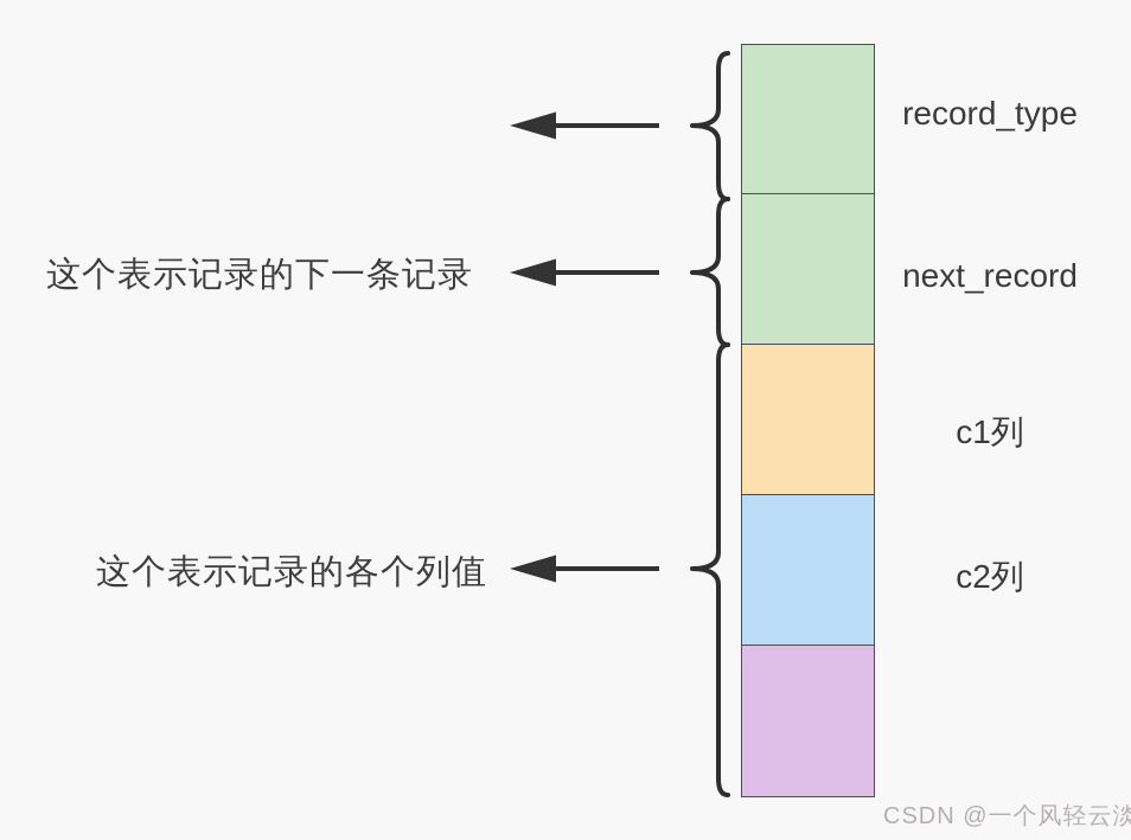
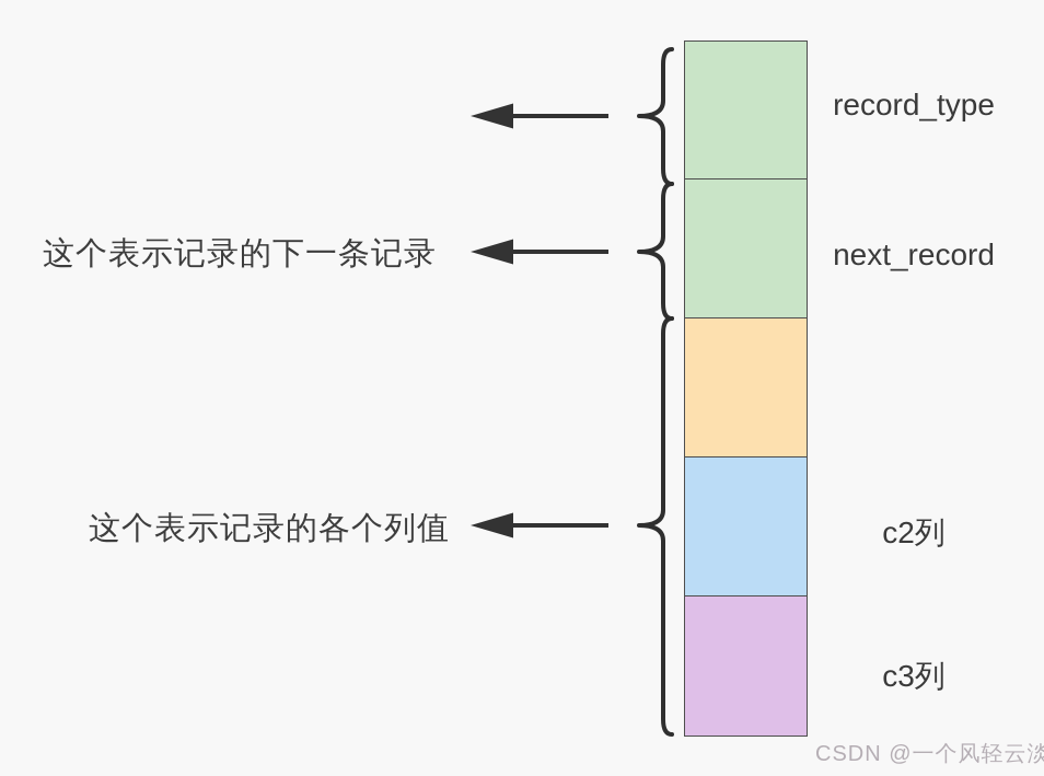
  这个表示记录的下一条记录
  这个表示记录的各个列值
  record_type
  next_record
- c1列
  c2列
+ c3列
  CSDN @一个风轻云淡
